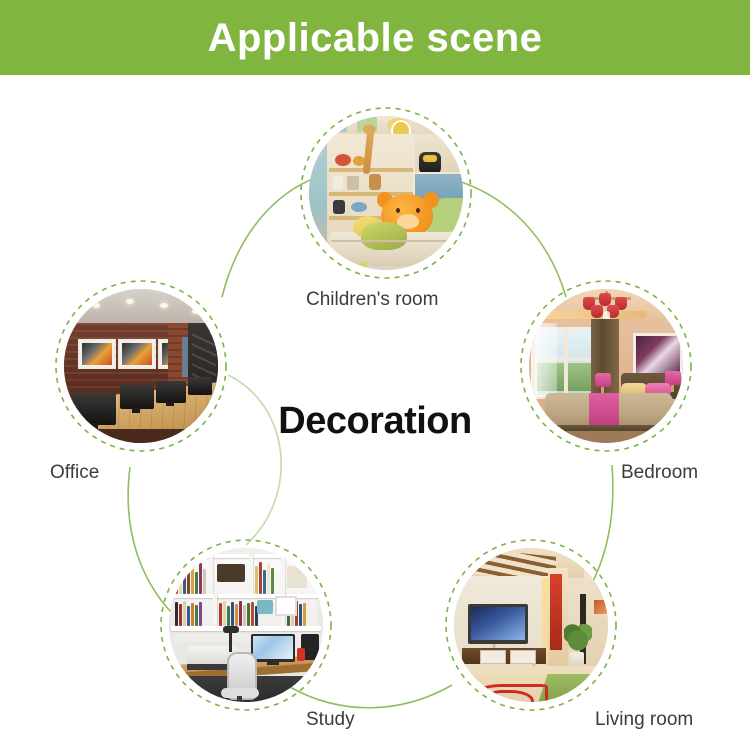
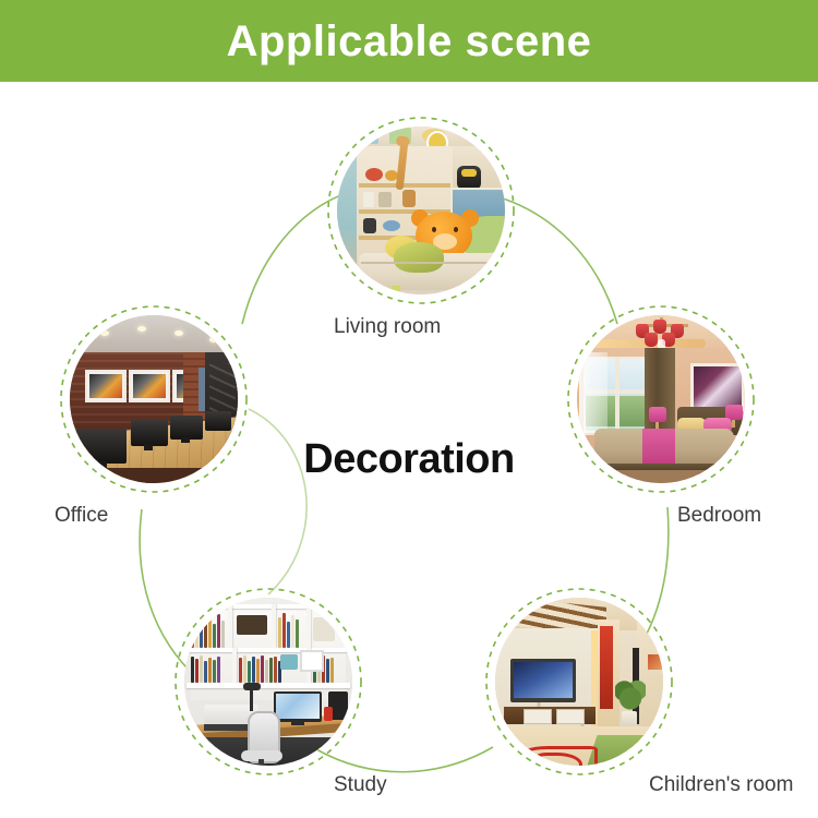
  Applicable scene
  Decoration
- Children's room
+ Living room
  Office
  Bedroom
  Study
- Living room
+ Children's room
